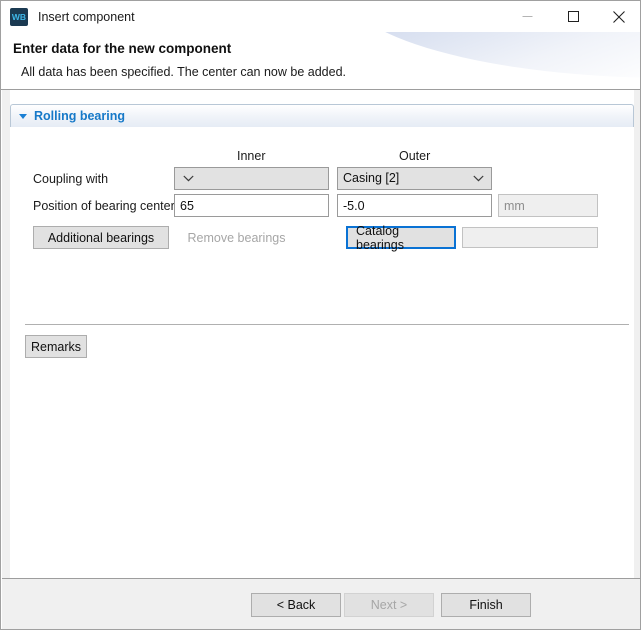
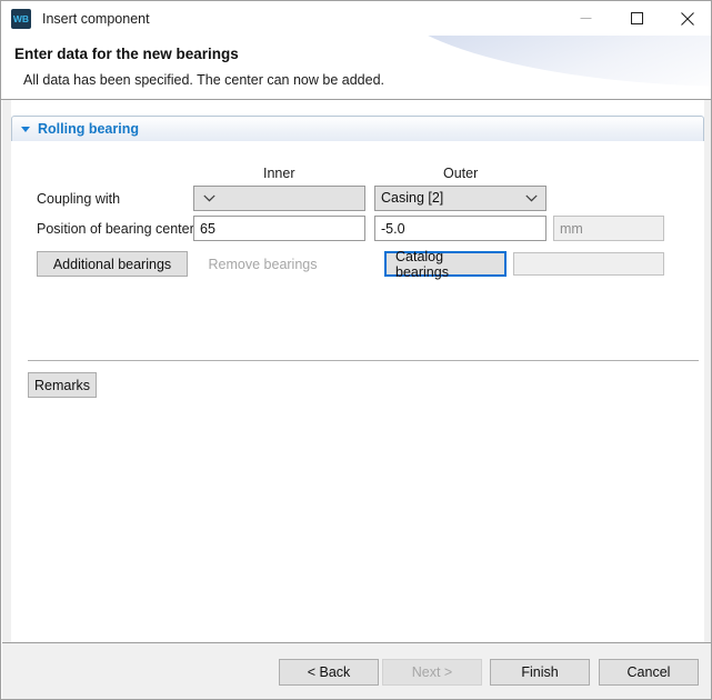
  WB
  Insert component
- Enter data for the new component
+ Enter data for the new bearings
  All data has been specified. The center can now be added.
  Rolling bearing
  Inner
  Outer
  Coupling with
  Position of bearing center
  Casing [2]
  65
  -5.0
  mm
  Additional bearings
  Remove bearings
  Catalog bearings
  Remarks
  < Back
  Next >
  Finish
+ Cancel
